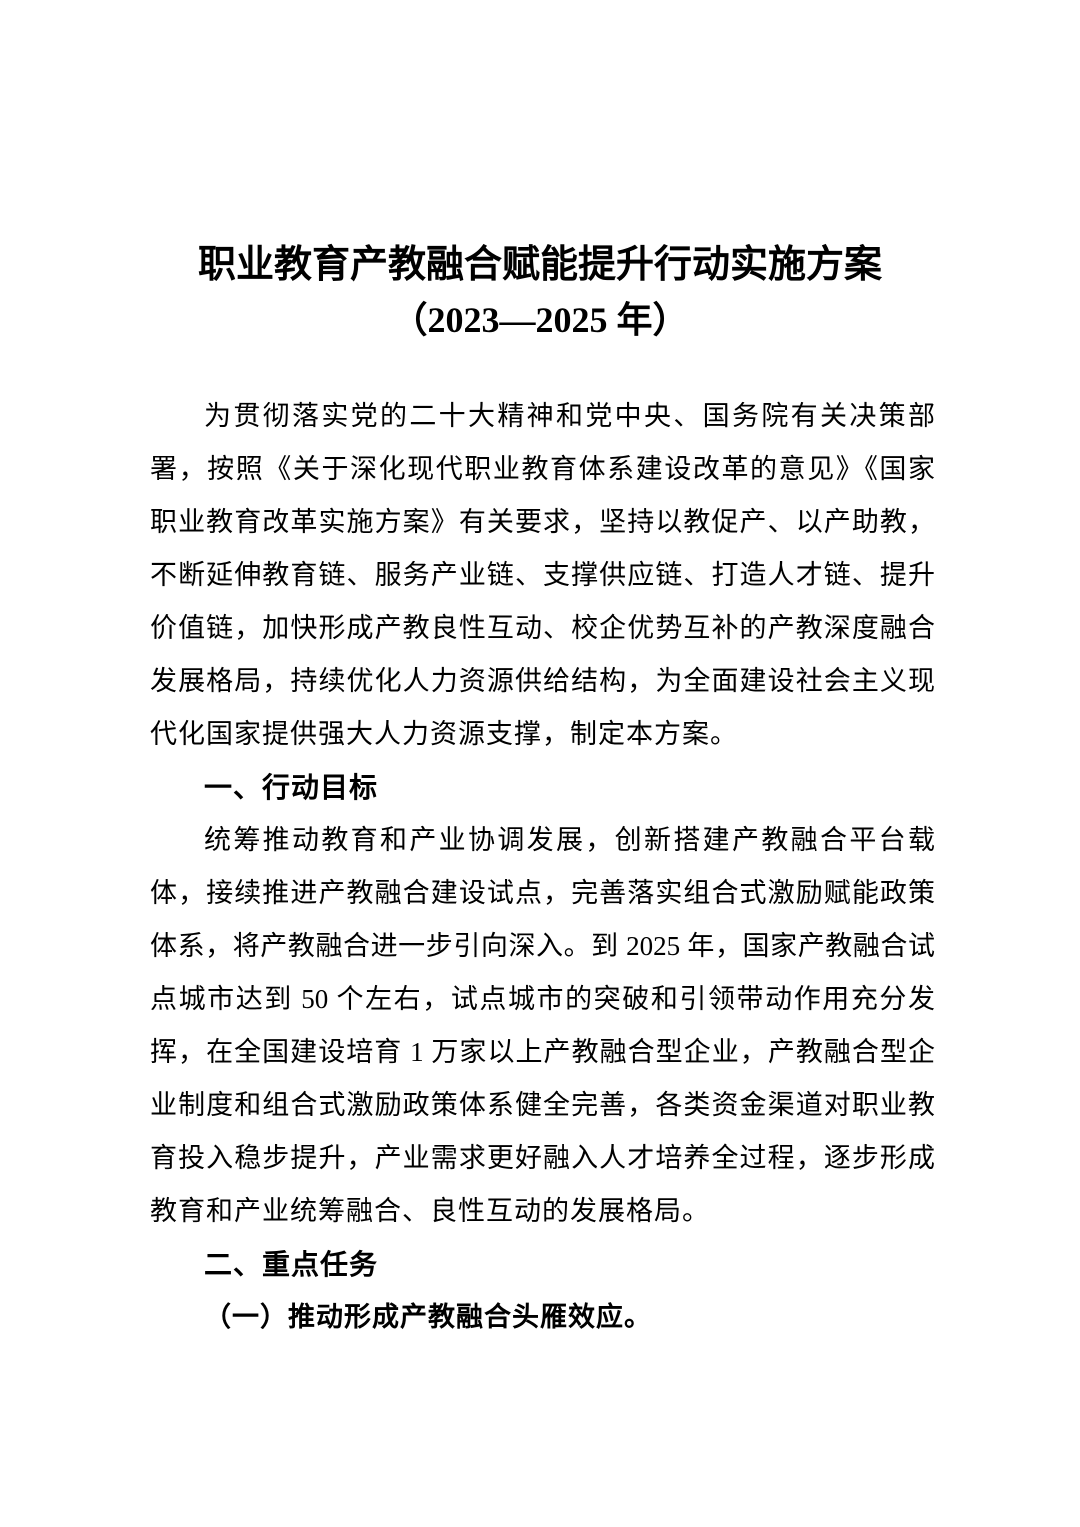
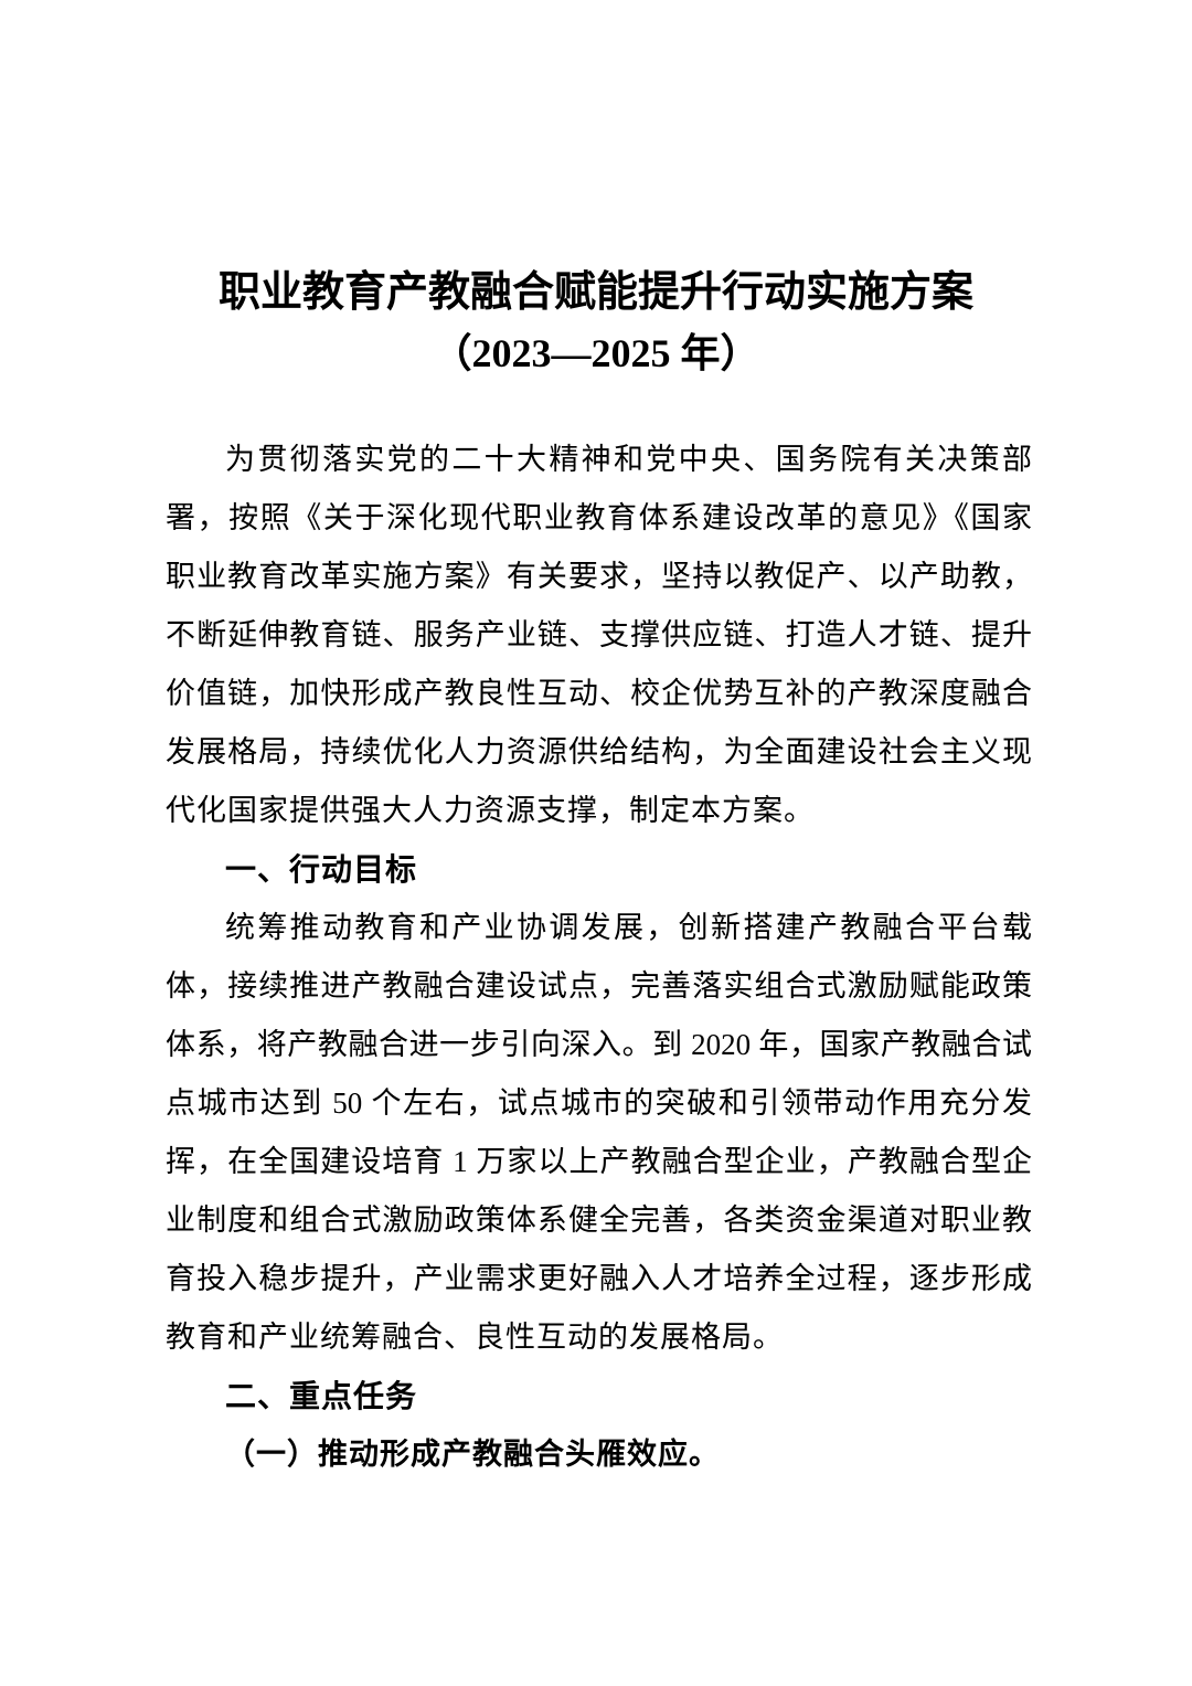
  职业教育产教融合赋能提升行动实施方案
  （2023—2025 年）
  为贯彻落实党的二十大精神和党中央、国务院有关决策部
  署，按照《关于深化现代职业教育体系建设改革的意见》《国家
  职业教育改革实施方案》有关要求，坚持以教促产、以产助教，
  不断延伸教育链、服务产业链、支撑供应链、打造人才链、提升
  价值链，加快形成产教良性互动、校企优势互补的产教深度融合
  发展格局，持续优化人力资源供给结构，为全面建设社会主义现
  代化国家提供强大人力资源支撑，制定本方案。
  一、行动目标
  统筹推动教育和产业协调发展，创新搭建产教融合平台载
  体，接续推进产教融合建设试点，完善落实组合式激励赋能政策
- 体系，将产教融合进一步引向深入。到 2025 年，国家产教融合试
+ 体系，将产教融合进一步引向深入。到 2020 年，国家产教融合试
  点城市达到 50 个左右，试点城市的突破和引领带动作用充分发
  挥，在全国建设培育 1 万家以上产教融合型企业，产教融合型企
  业制度和组合式激励政策体系健全完善，各类资金渠道对职业教
  育投入稳步提升，产业需求更好融入人才培养全过程，逐步形成
  教育和产业统筹融合、良性互动的发展格局。
  二、重点任务
  （一）推动形成产教融合头雁效应。
